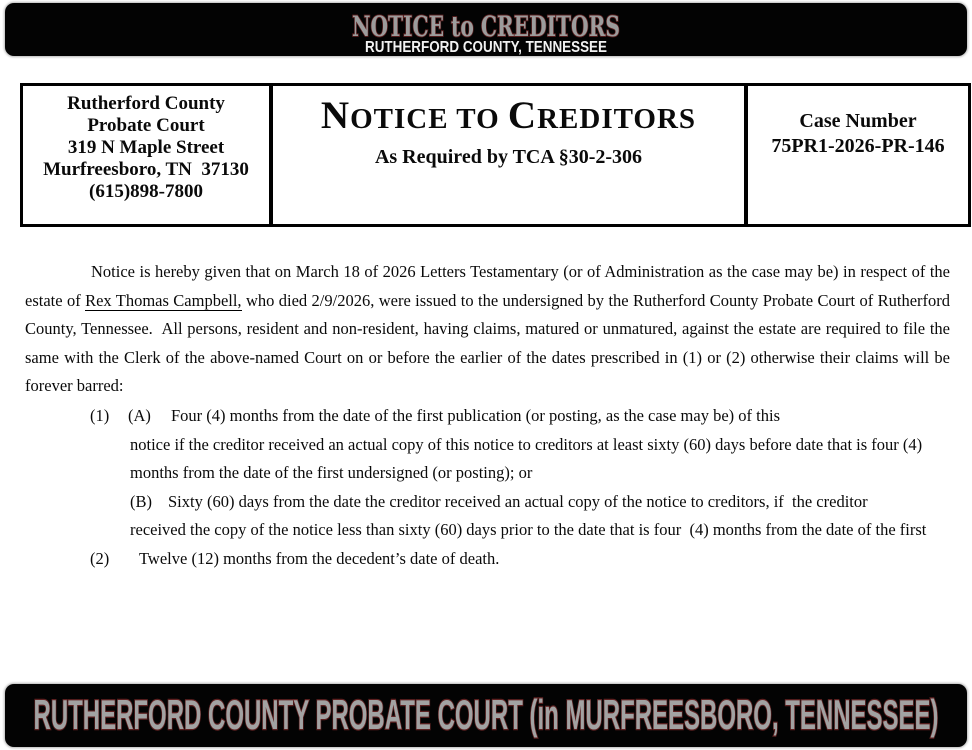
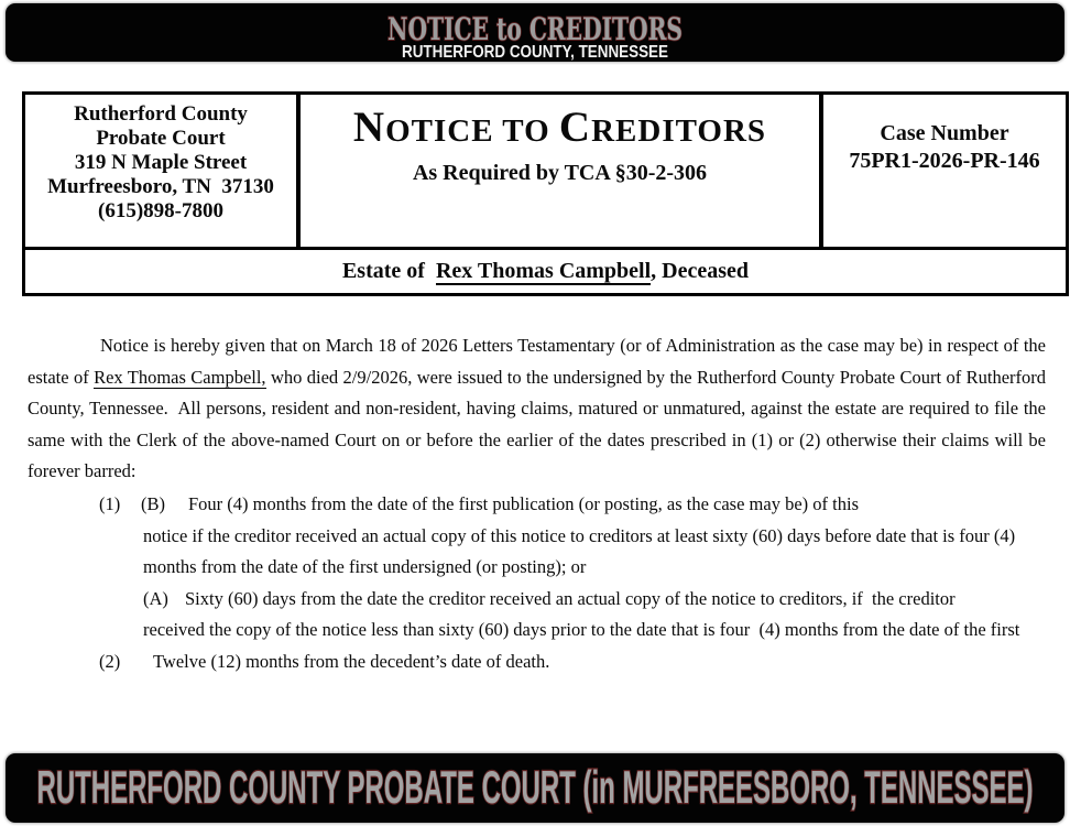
  NOTICE to CREDITORS
  RUTHERFORD COUNTY, TENNESSEE
  Rutherford County
  Probate Court
  319 N Maple Street
  Murfreesboro, TN 37130
  (615)898-7800
  NOTICE TO CREDITORS
  As Required by TCA §30-2-306
  Case Number
  75PR1-2026-PR-146
+ Estate of Rex Thomas Campbell, Deceased
  Notice is hereby given that on March 18 of 2026 Letters Testamentary (or of Administration as the case may be) in respect of the estate of Rex Thomas Campbell, who died 2/9/2026, were issued to the undersigned by the Rutherford County Probate Court of Rutherford County, Tennessee. All persons, resident and non-resident, having claims, matured or unmatured, against the estate are required to file the same with the Clerk of the above-named Court on or before the earlier of the dates prescribed in (1) or (2) otherwise their claims will be forever barred:
- (1) (A) Four (4) months from the date of the first publication (or posting, as the case may be) of this
+ (1) (B) Four (4) months from the date of the first publication (or posting, as the case may be) of this
  notice if the creditor received an actual copy of this notice to creditors at least sixty (60) days before date that is four (4)
  months from the date of the first undersigned (or posting); or
- (B) Sixty (60) days from the date the creditor received an actual copy of the notice to creditors, if the creditor
+ (A) Sixty (60) days from the date the creditor received an actual copy of the notice to creditors, if the creditor
  received the copy of the notice less than sixty (60) days prior to the date that is four (4) months from the date of the first
  (2) Twelve (12) months from the decedent’s date of death.
  RUTHERFORD COUNTY PROBATE COURT (in MURFREESBORO, TENNESSEE)
